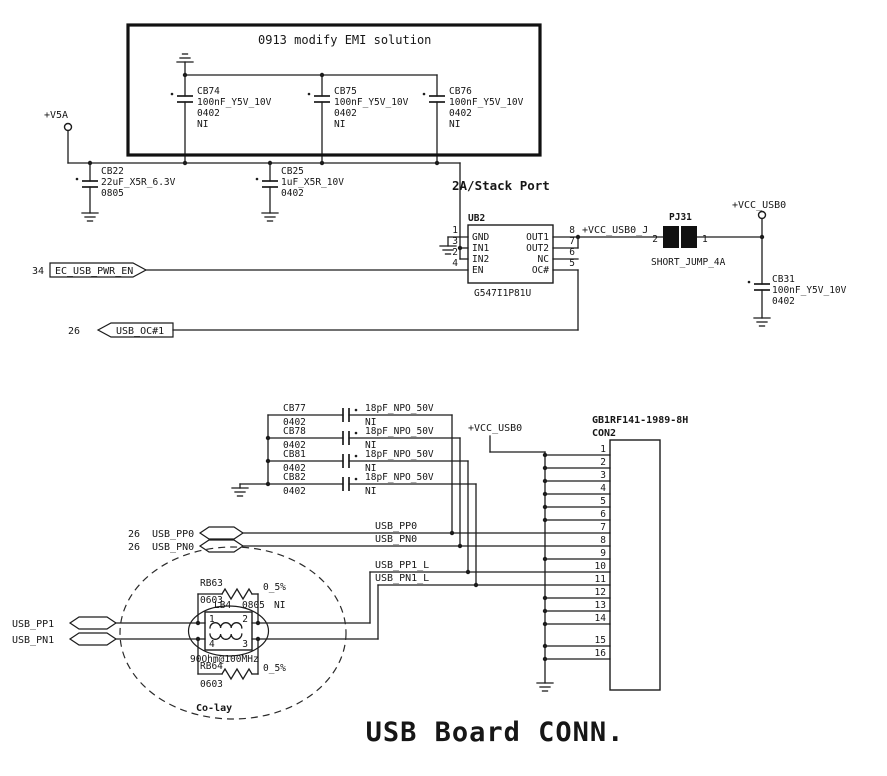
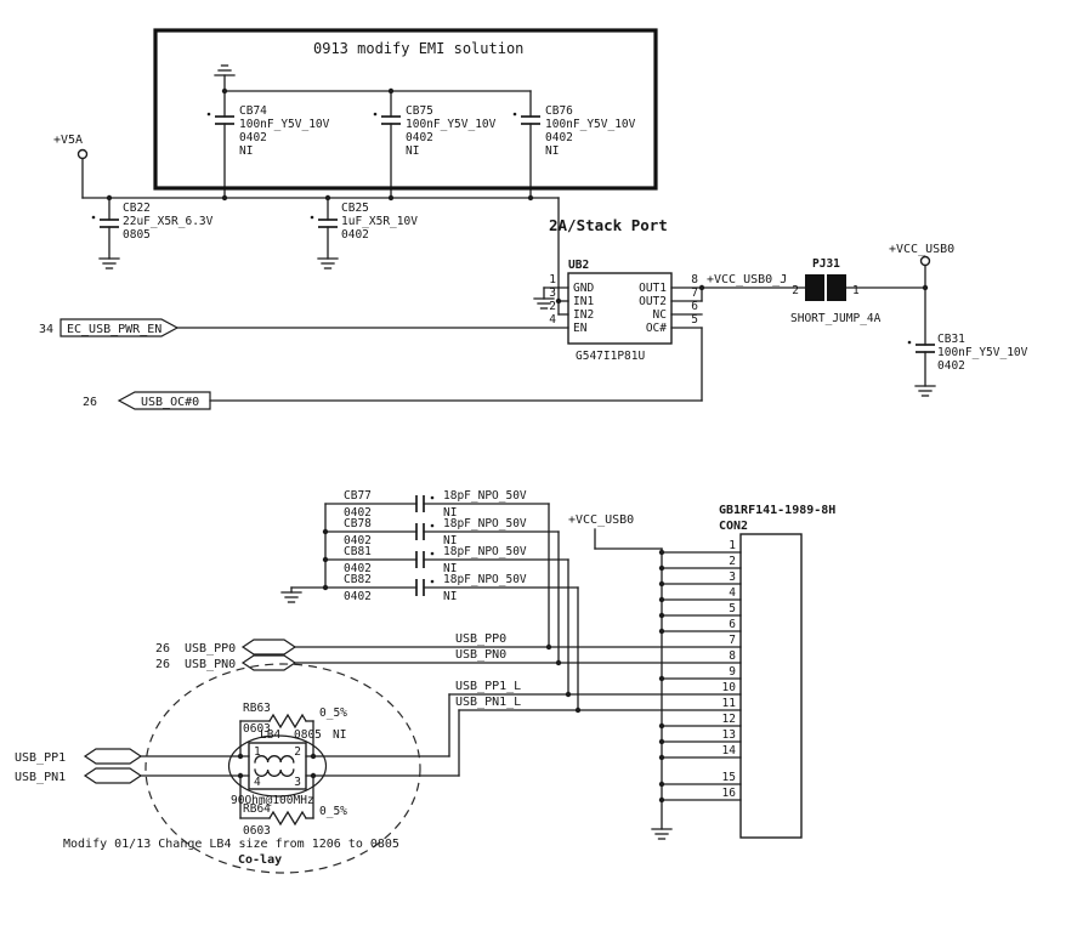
  0913 modify EMI solution
  CB74
  100nF_Y5V_10V
  0402
  NI
  CB75
  100nF_Y5V_10V
  0402
  NI
  CB76
  100nF_Y5V_10V
  0402
  NI
  +V5A
  CB22
  22uF_X5R_6.3V
  0805
  CB25
  1uF_X5R_10V
  0402
  2A/Stack Port
  UB2
  G547I1P81U
  1
  3
  2
  4
  GND
  IN1
  IN2
  EN
  OUT1
  OUT2
  NC
  OC#
  8
  7
  6
  5
  34
  EC_USB_PWR_EN
  26
- USB_OC#1
+ USB_OC#0
  +VCC_USB0_J
  PJ31
  2
  1
  SHORT_JUMP_4A
  +VCC_USB0
  CB31
  100nF_Y5V_10V
  0402
  CB77
  0402
  18pF_NPO_50V
  NI
  CB78
  0402
  18pF_NPO_50V
  NI
  CB81
  0402
  18pF_NPO_50V
  NI
  CB82
  0402
  18pF_NPO_50V
  NI
  +VCC_USB0
  GB1RF141-1989-8H
  CON2
  1
  2
  3
  4
  5
  6
  7
  8
  9
  10
  11
  12
  13
  14
  15
  16
  26
  USB_PP0
  26
  USB_PN0
  USB_PP0
  USB_PN0
  USB_PP1_L
  USB_PN1_L
  USB_PP1
  USB_PN1
  RB63
  0603
  0_5%
  LB4
  0805
  NI
  1
  2
  4
  3
  90Ohm@100MHz
  RB64
  0603
  0_5%
+ Modify 01/13 Change LB4 size from 1206 to 0805
  Co-lay
- USB Board CONN.
